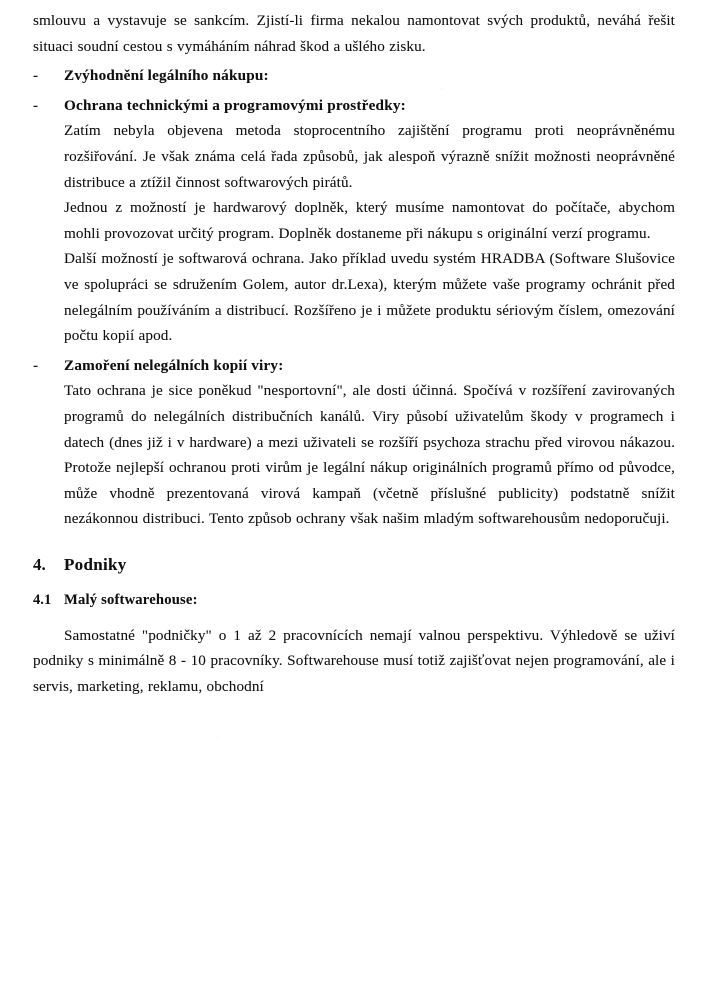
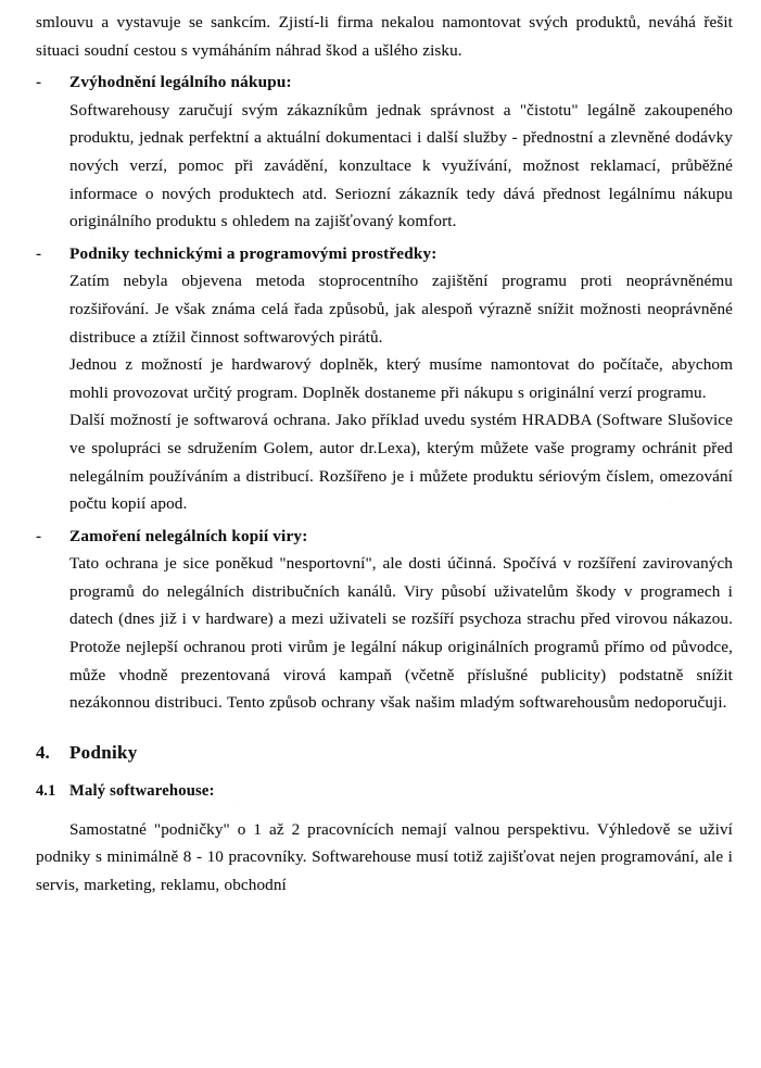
  smlouvu a vystavuje se sankcím. Zjistí-li firma nekalou namontovat svých produktů, neváhá řešit situaci soudní cestou s vymáháním náhrad škod a ušlého zisku.
  -
  Zvýhodnění legálního nákupu:
+ Softwarehousy zaručují svým zákazníkům jednak správnost a "čistotu" legálně zakoupeného produktu, jednak perfektní a aktuální dokumentaci i další služby - přednostní a zlevněné dodávky nových verzí, pomoc při zavádění, konzultace k využívání, možnost reklamací, průběžné informace o nových produktech atd. Seriozní zákazník tedy dává přednost legálnímu nákupu originálního produktu s ohledem na zajišťovaný komfort.
  -
- Ochrana technickými a programovými prostředky:
+ Podniky technickými a programovými prostředky:
  Zatím nebyla objevena metoda stoprocentního zajištění programu proti neoprávněnému rozšiřování. Je však známa celá řada způsobů, jak alespoň výrazně snížit možnosti neoprávněné distribuce a ztížil činnost softwarových pirátů.
  Jednou z možností je hardwarový doplněk, který musíme namontovat do počítače, abychom mohli provozovat určitý program. Doplněk dostaneme při nákupu s originální verzí programu.
  Další možností je softwarová ochrana. Jako příklad uvedu systém HRADBA (Software Slušovice ve spolupráci se sdružením Golem, autor dr.Lexa), kterým můžete vaše programy ochránit před nelegálním používáním a distribucí. Rozšířeno je i můžete produktu sériovým číslem, omezování počtu kopií apod.
  -
  Zamoření nelegálních kopií viry:
  Tato ochrana je sice poněkud "nesportovní", ale dosti účinná. Spočívá v rozšíření zavirovaných programů do nelegálních distribučních kanálů. Viry působí uživatelům škody v programech i datech (dnes již i v hardware) a mezi uživateli se rozšíří psychoza strachu před virovou nákazou. Protože nejlepší ochranou proti virům je legální nákup originálních programů přímo od původce, může vhodně prezentovaná virová kampaň (včetně příslušné publicity) podstatně snížit nezákonnou distribuci. Tento způsob ochrany však našim mladým softwarehousům nedoporučuji.
  4.
  Podniky
  4.1
  Malý softwarehouse:
  Samostatné "podničky" o 1 až 2 pracovnících nemají valnou perspektivu. Výhledově se uživí podniky s minimálně 8 - 10 pracovníky. Softwarehouse musí totiž zajišťovat nejen programování, ale i servis, marketing, reklamu, obchodní
